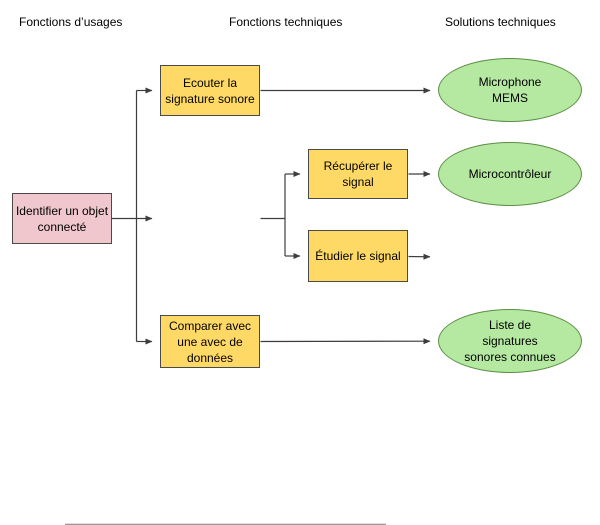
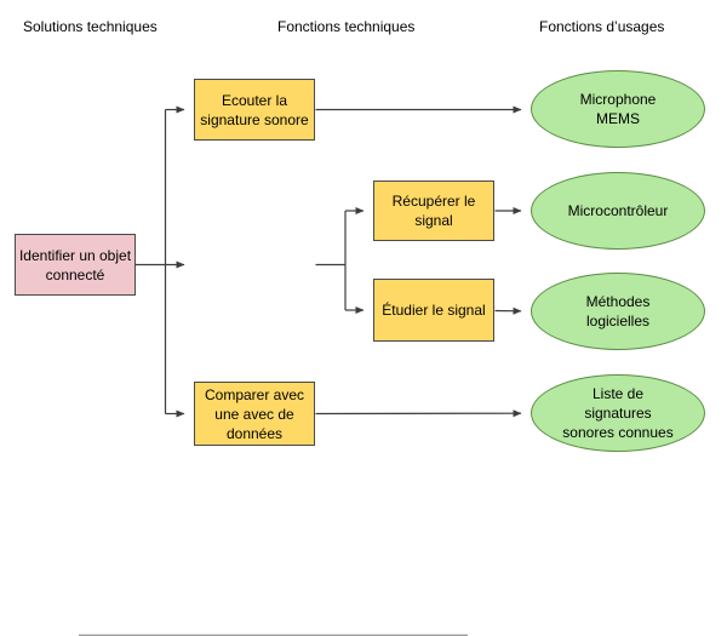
- Fonctions d’usages
+ Solutions techniques
  Fonctions techniques
- Solutions techniques
+ Fonctions d’usages
  Identifier un objet connecté
  Ecouter la signature sonore
  Récupérer le signal
  Étudier le signal
  Comparer avec une avec de données
  Microphone MEMS
  Microcontrôleur
+ Méthodes logicielles
  Liste de signatures sonores connues
